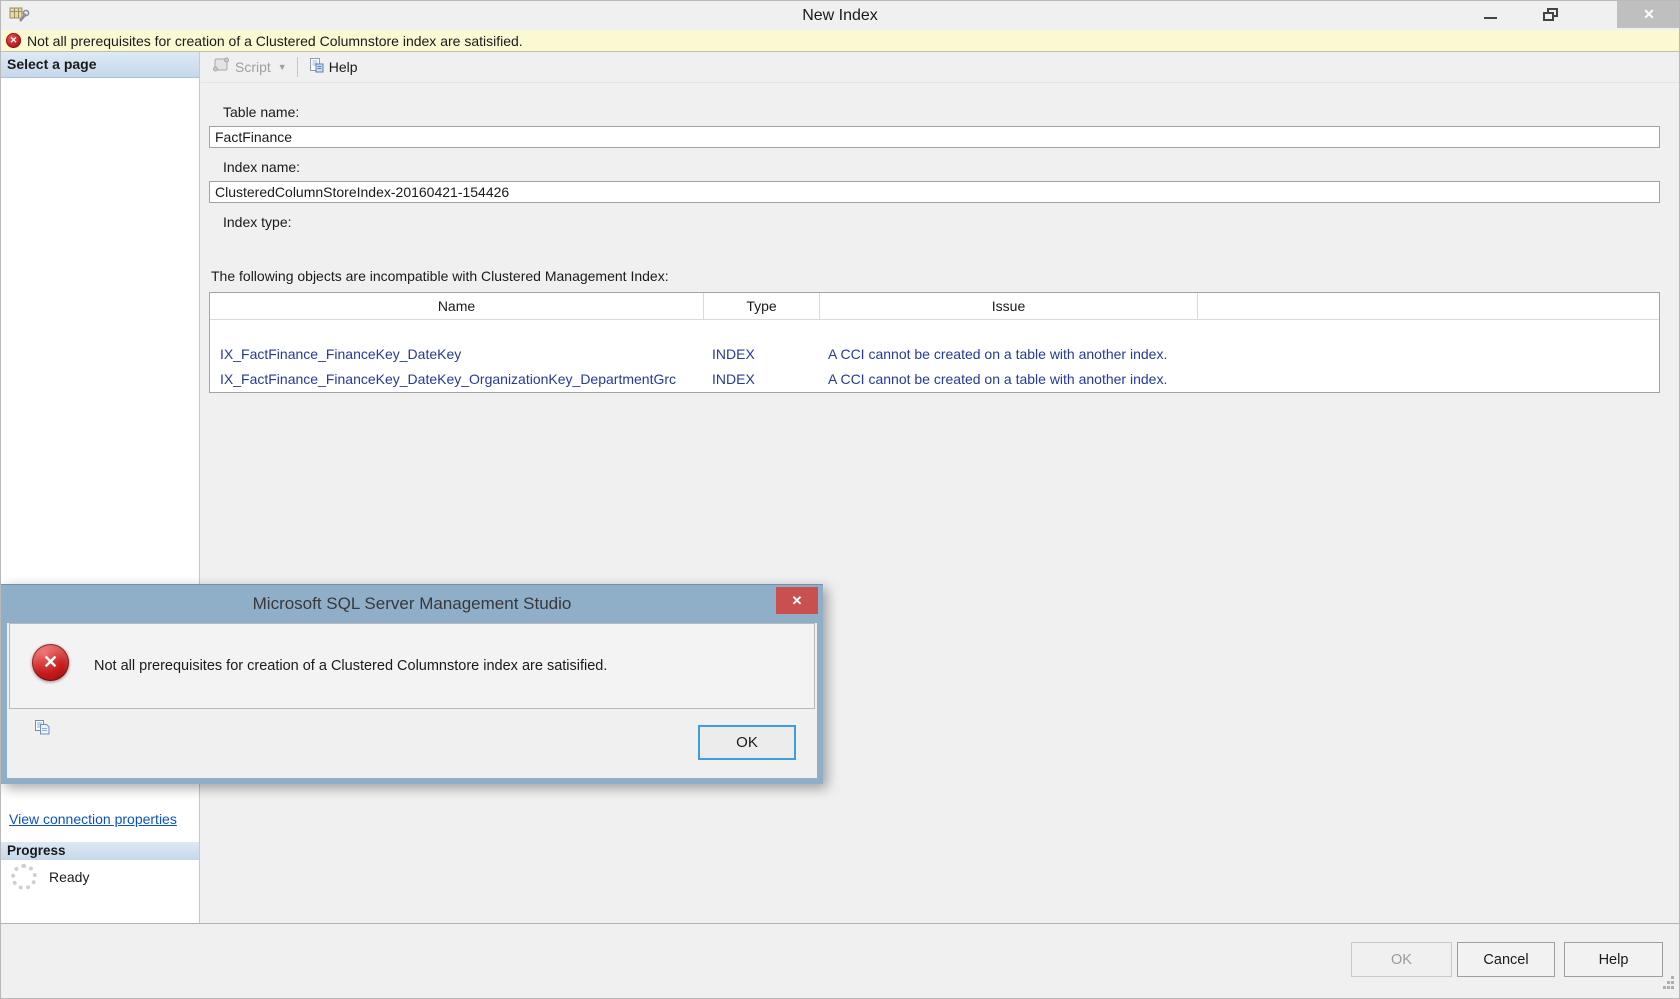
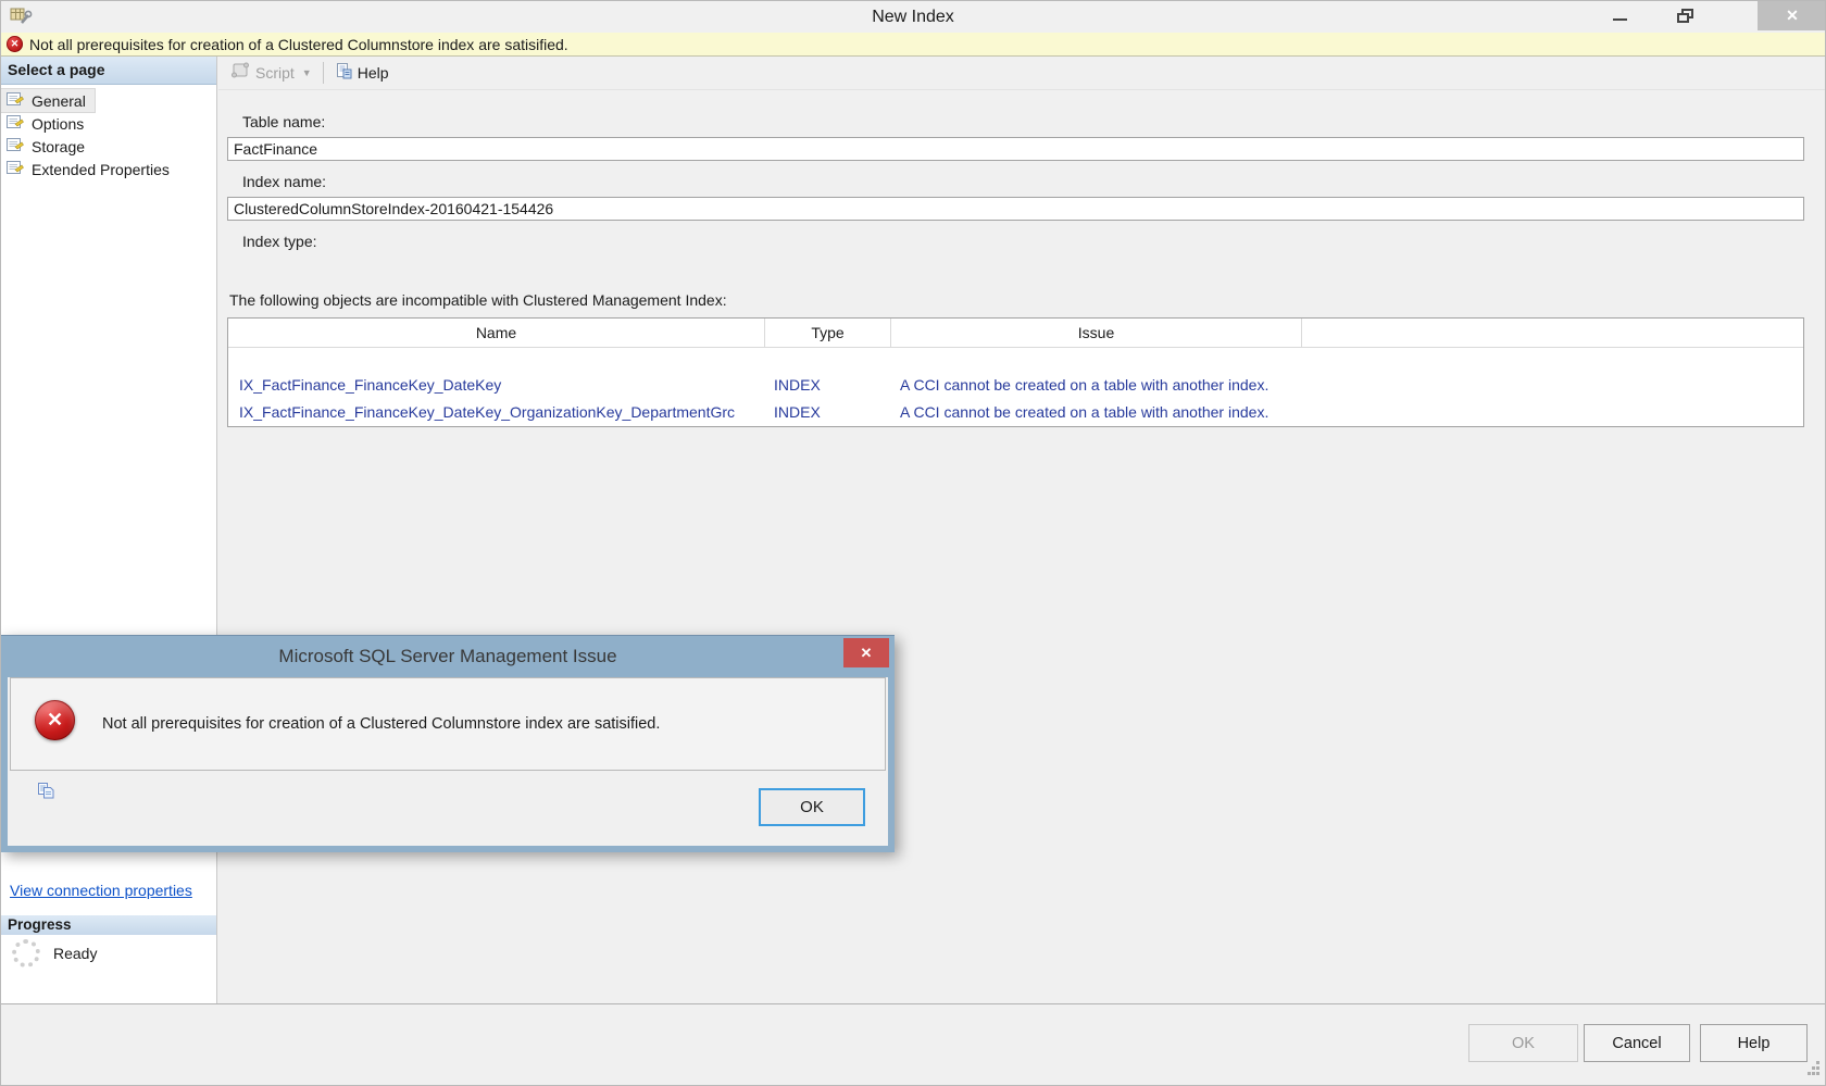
  New Index
  ✕
  ✕
  Not all prerequisites for creation of a Clustered Columnstore index are satisified.
  Select a page
+ General
+ Options
+ Storage
+ Extended Properties
  View connection properties
  Progress
  Ready
  Script
  ▼
  Help
  Table name:
  FactFinance
  Index name:
  ClusteredColumnStoreIndex-20160421-154426
  Index type:
  The following objects are incompatible with Clustered Management Index:
  Name
  Type
  Issue
  IX_FactFinance_FinanceKey_DateKey
  INDEX
  A CCI cannot be created on a table with another index.
  IX_FactFinance_FinanceKey_DateKey_OrganizationKey_DepartmentGrc
  INDEX
  A CCI cannot be created on a table with another index.
- Microsoft SQL Server Management Studio
+ Microsoft SQL Server Management Issue
  ✕
  ✕
  Not all prerequisites for creation of a Clustered Columnstore index are satisified.
  OK
  OK
  Cancel
  Help
